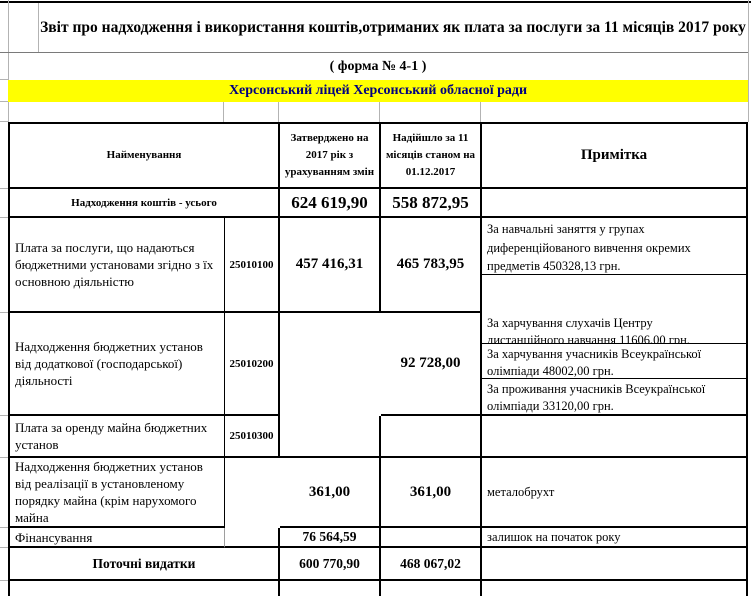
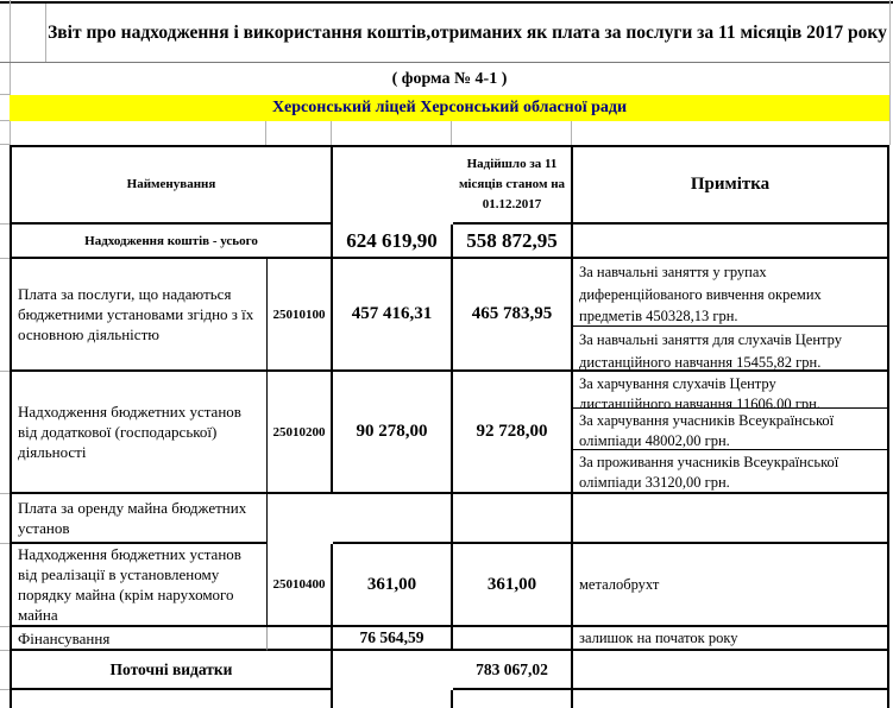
  Звіт про надходження і використання коштів,отриманих як плата за послуги за 11 місяців 2017 року
  ( форма № 4-1 )
  Херсонський ліцей Херсонський обласної ради
  Найменування
- Затверджено на
- 2017 рік з
- урахуванням змін
  Надійшло за 11
  місяців станом на
  01.12.2017
  Примітка
  Надходження коштів - усього
  624 619,90
  558 872,95
  Плата за послуги, що надаються
  бюджетними установами згідно з їх
  основною діяльністю
  25010100
  457 416,31
  465 783,95
  За навчальні заняття у групах
  диференційованого вивчення окремих
  предметів 450328,13 грн.
+ За навчальні заняття для слухачів Центру
+ дистанційного навчання 15455,82 грн.
  Надходження бюджетних установ
  від додаткової (господарської)
  діяльності
  25010200
+ 90 278,00
  92 728,00
  За харчування слухачів Центру
  дистанційного навчання 11606,00 грн.
  За харчування учасників Всеукраїнської
  олімпіади 48002,00 грн.
  За проживання учасників Всеукраїнської
  олімпіади 33120,00 грн.
  Плата за оренду майна бюджетних
  установ
- 25010300
  Надходження бюджетних установ
  від реалізації в установленому
  порядку майна (крім нарухомого
  майна
+ 25010400
  361,00
  361,00
  металобрухт
  Фінансування
  76 564,59
  залишок на початок року
  Поточні видатки
- 600 770,90
- 468 067,02
+ 783 067,02
